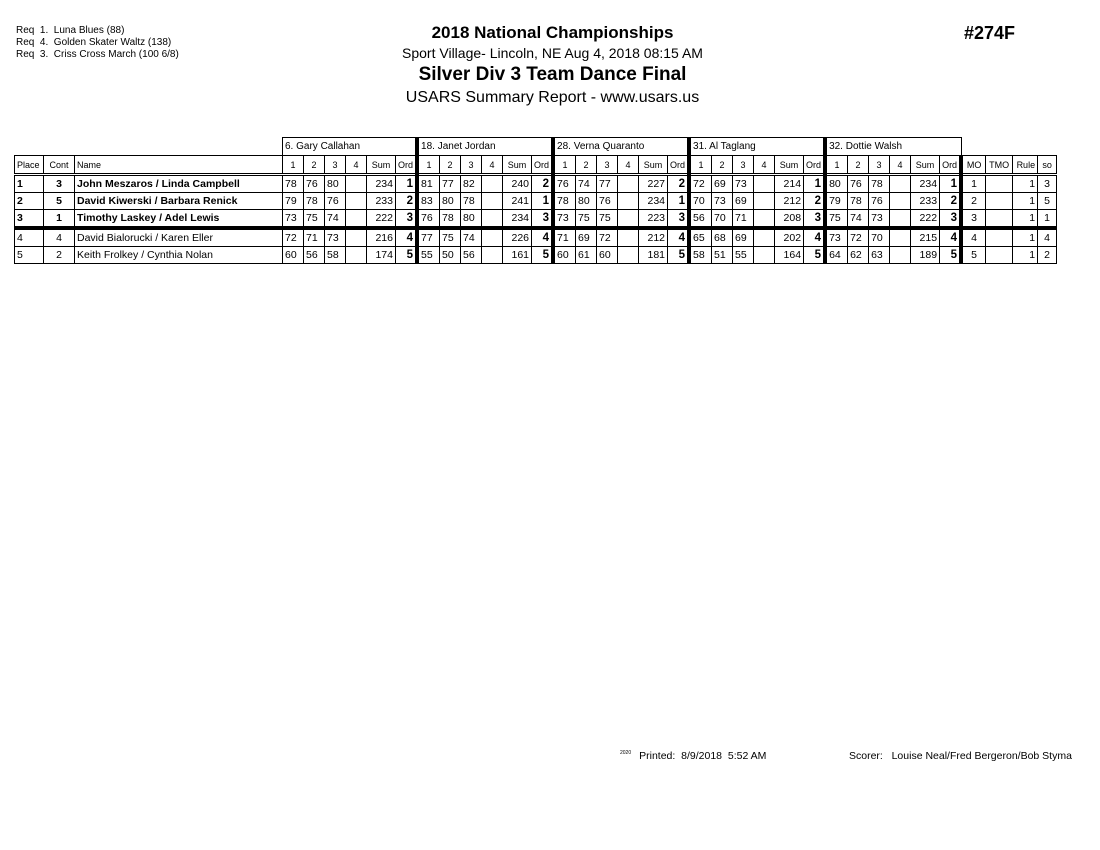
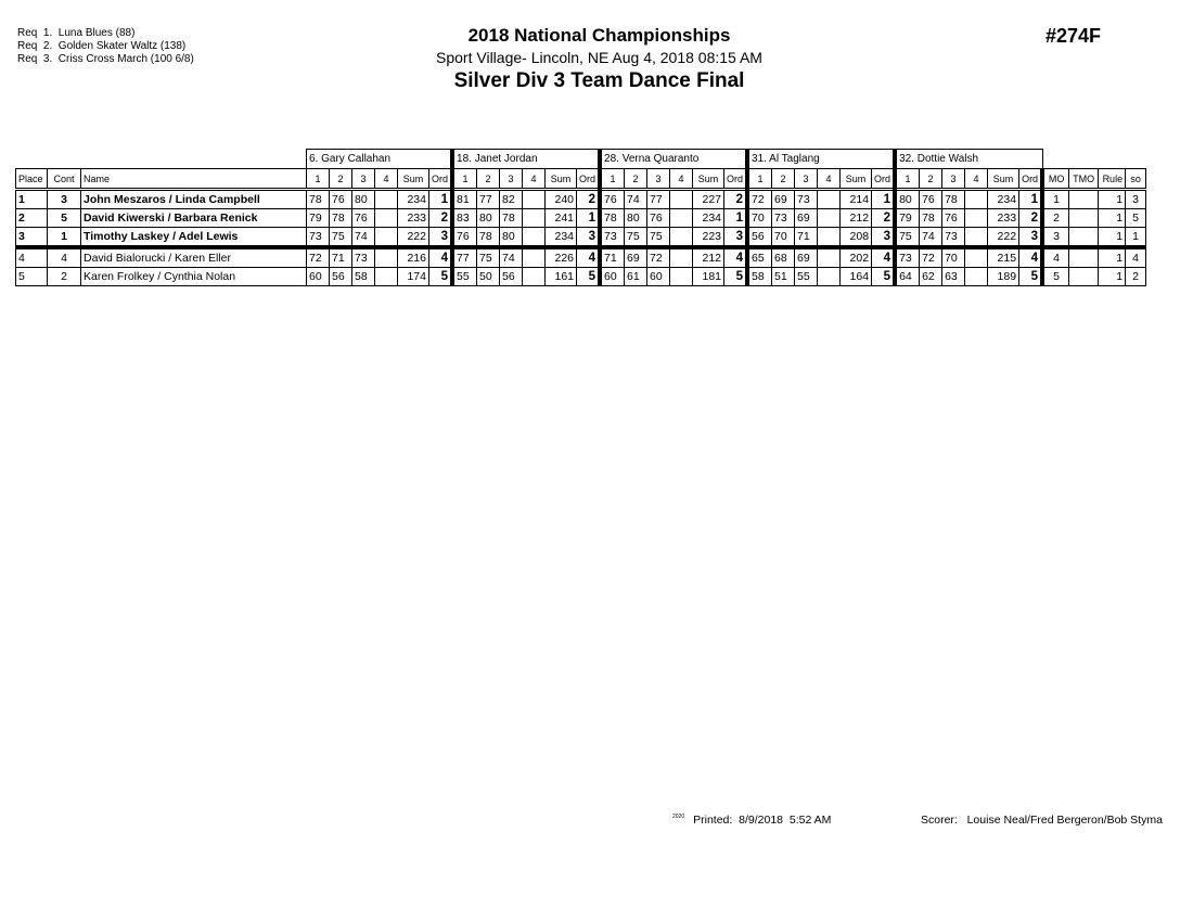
  Req 1. Luna Blues (88)
- Req 4. Golden Skater Waltz (138)
+ Req 2. Golden Skater Waltz (138)
  Req 3. Criss Cross March (100 6/8)
  2018 National Championships
  Sport Village- Lincoln, NE Aug 4, 2018 08:15 AM
  Silver Div 3 Team Dance Final
- USARS Summary Report - www.usars.us
  #274F
  	6. Gary Callahan	18. Janet Jordan	28. Verna Quaranto	31. Al Taglang	32. Dottie Walsh
  Place	Cont	Name	1	2	3	4	Sum	Ord	1	2	3	4	Sum	Ord	1	2	3	4	Sum	Ord	1	2	3	4	Sum	Ord	1	2	3	4	Sum	Ord	MO	TMO	Rule	so
  1	3	John Meszaros / Linda Campbell	78	76	80		234	1	81	77	82		240	2	76	74	77		227	2	72	69	73		214	1	80	76	78		234	1	1		1	3
  2	5	David Kiwerski / Barbara Renick	79	78	76		233	2	83	80	78		241	1	78	80	76		234	1	70	73	69		212	2	79	78	76		233	2	2		1	5
  3	1	Timothy Laskey / Adel Lewis	73	75	74		222	3	76	78	80		234	3	73	75	75		223	3	56	70	71		208	3	75	74	73		222	3	3		1	1
  4	4	David Bialorucki / Karen Eller	72	71	73		216	4	77	75	74		226	4	71	69	72		212	4	65	68	69		202	4	73	72	70		215	4	4		1	4
- 5	2	Keith Frolkey / Cynthia Nolan	60	56	58		174	5	55	50	56		161	5	60	61	60		181	5	58	51	55		164	5	64	62	63		189	5	5		1	2
+ 5	2	Karen Frolkey / Cynthia Nolan	60	56	58		174	5	55	50	56		161	5	60	61	60		181	5	58	51	55		164	5	64	62	63		189	5	5		1	2
  Printed: 8/9/2018 5:52 AM
  Scorer: Louise Neal/Fred Bergeron/Bob Styma
